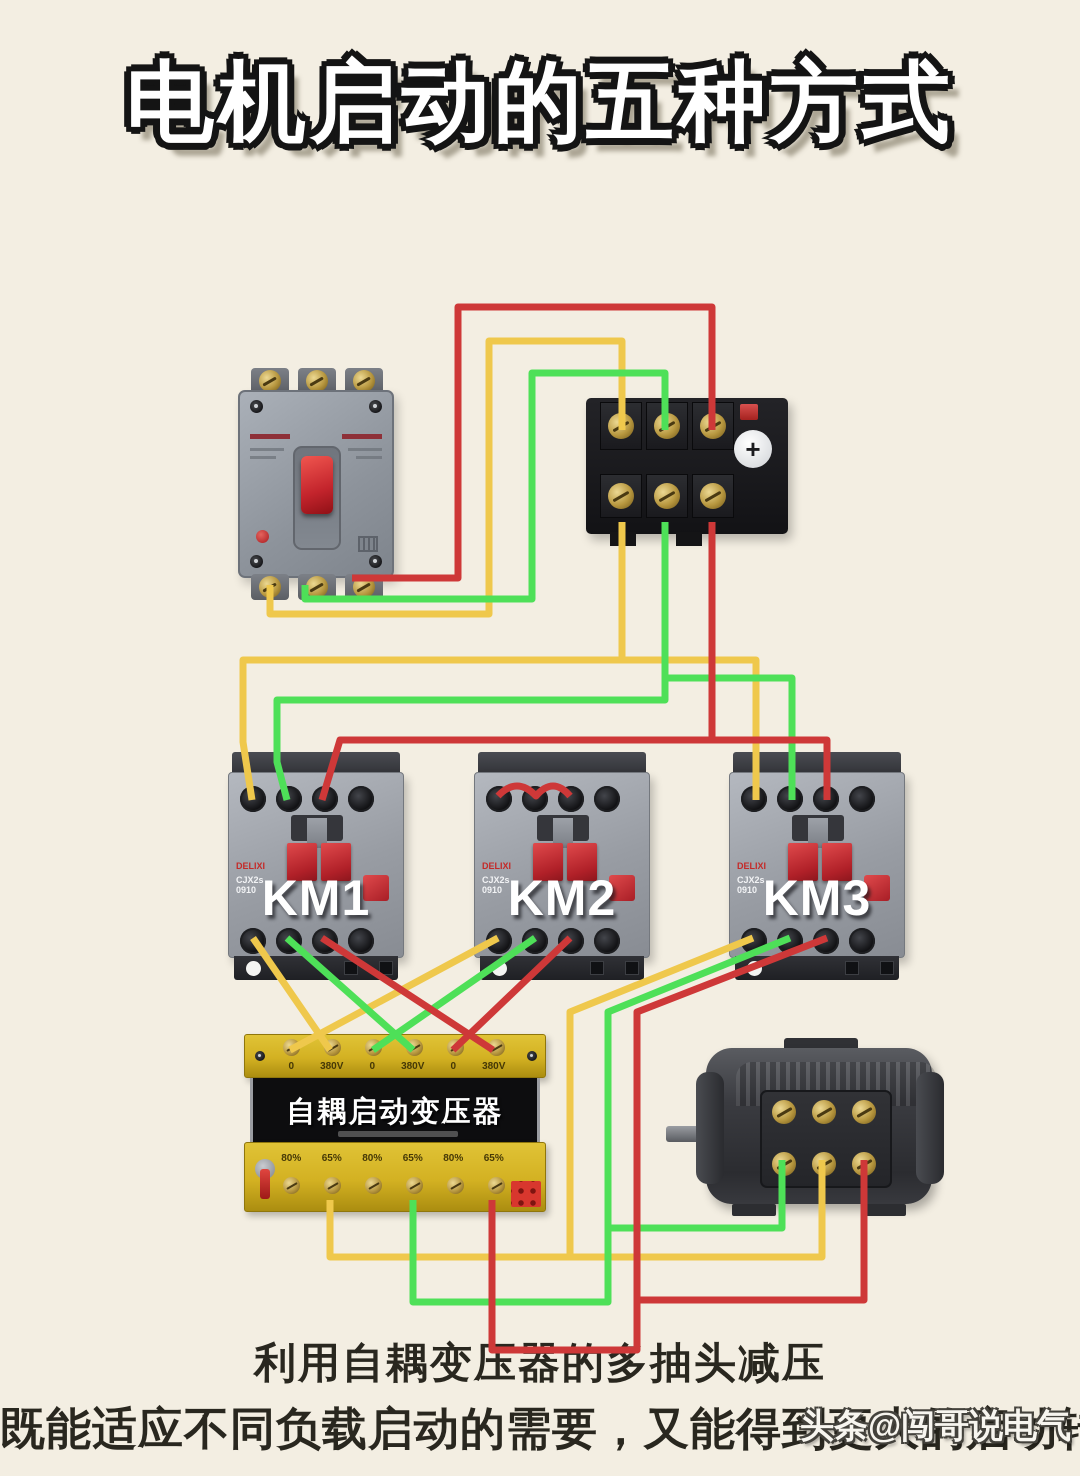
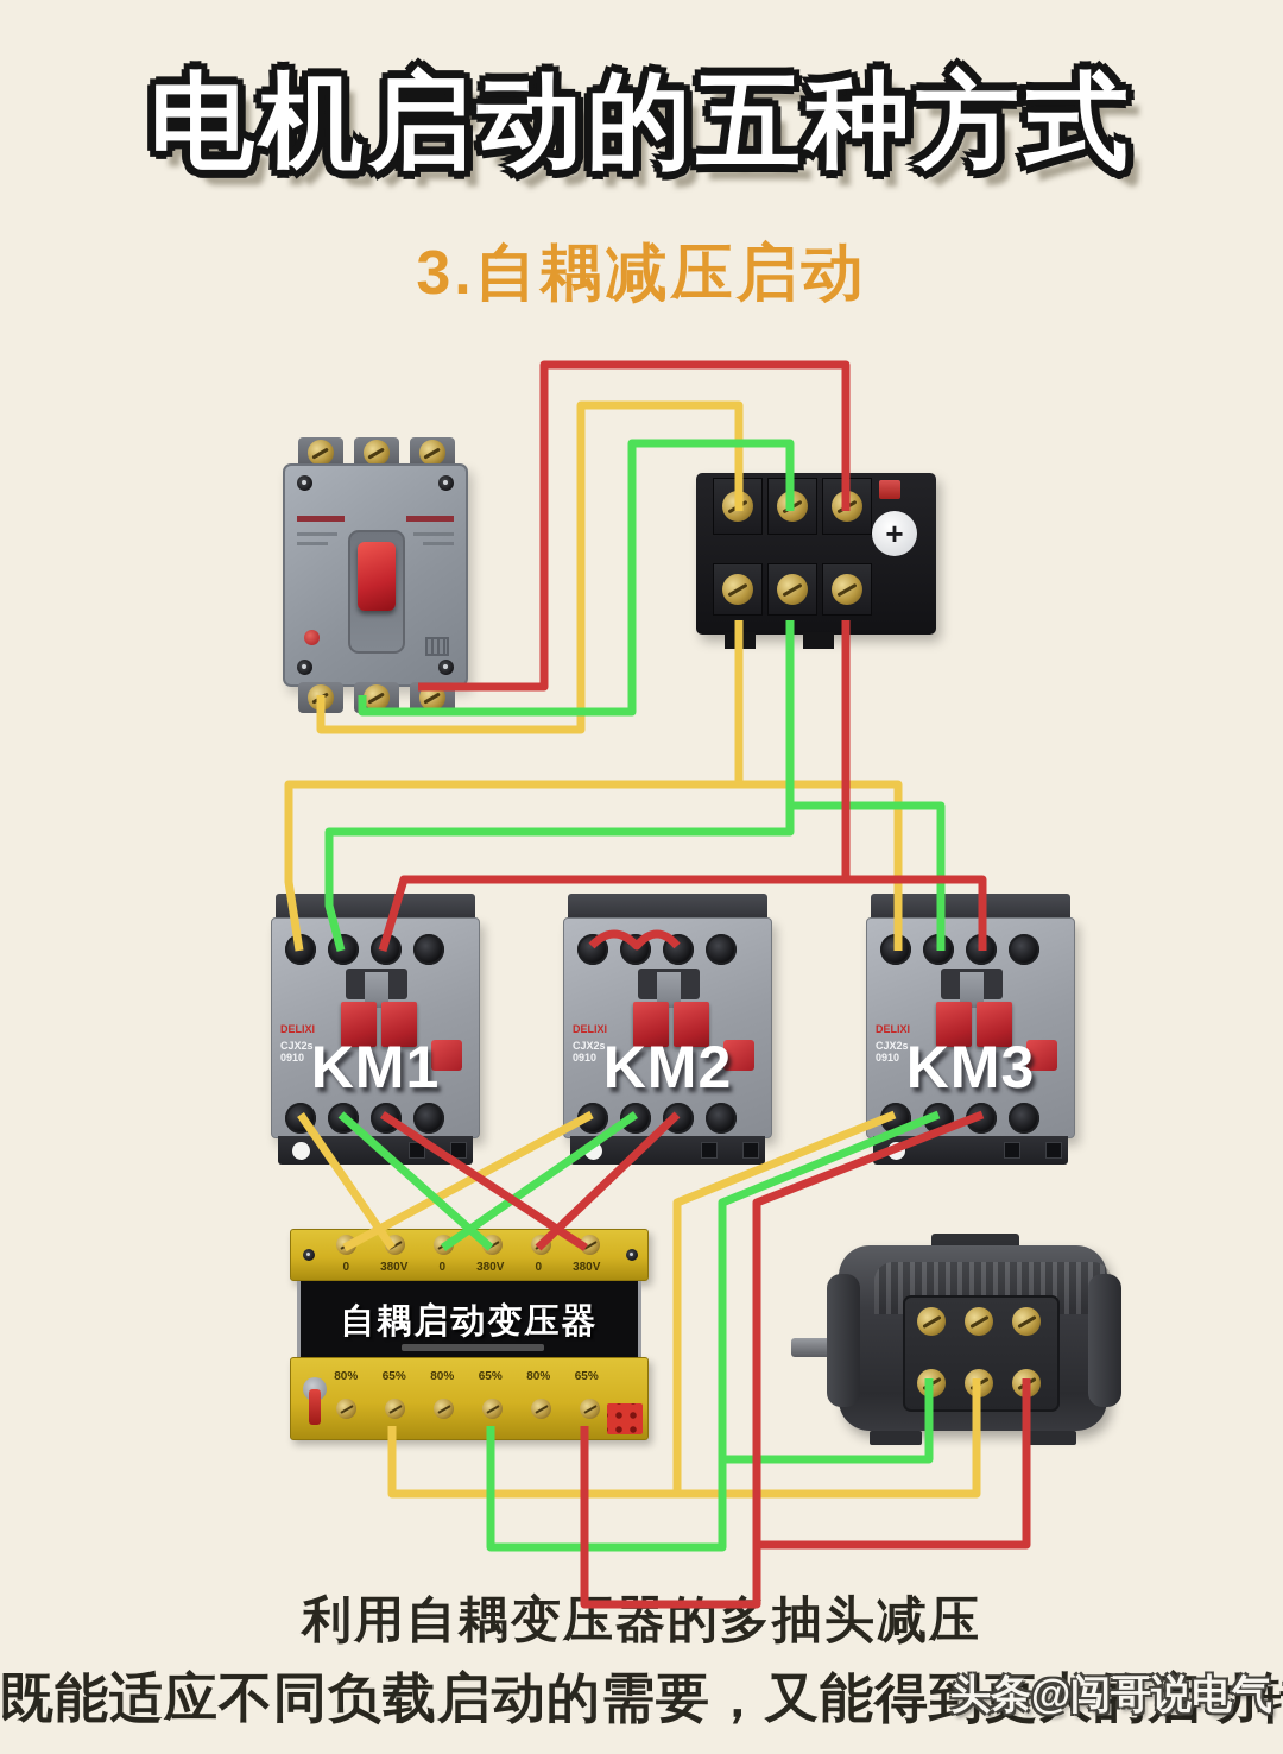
  电机启动的五种方式
+ 3.自耦减压启动
  +
  DELIXI
  CJX2s
  0910
  KM1
  DELIXI
  CJX2s
  0910
  KM2
  DELIXI
  CJX2s
  0910
  KM3
  0
  380V
  0
  380V
  0
  380V
  自耦启动变压器
  80%
  65%
  80%
  65%
  80%
  65%
  利用自耦变压器的多抽头减压
  既能适应不同负载启动的需要，又能得到更大的启动
  头条@闯哥说电气
